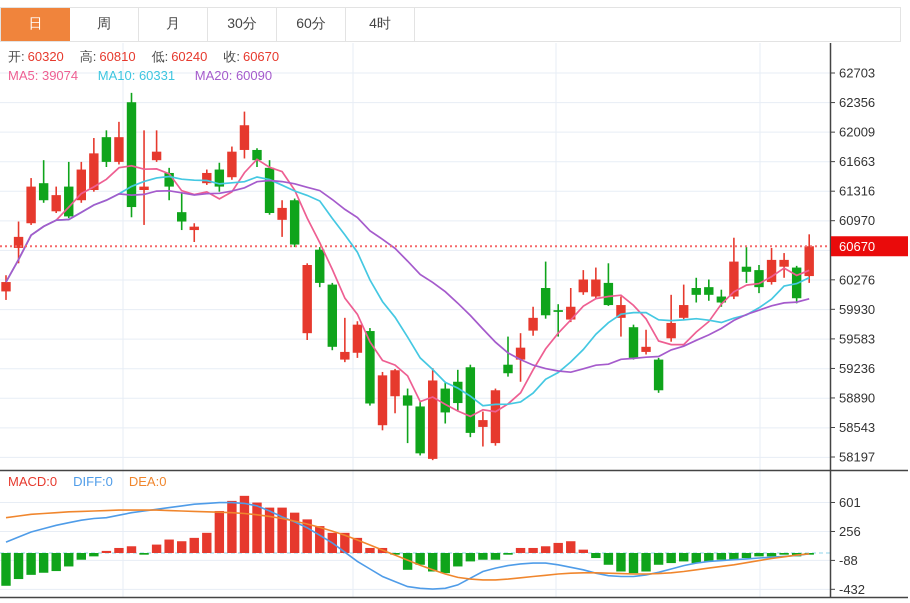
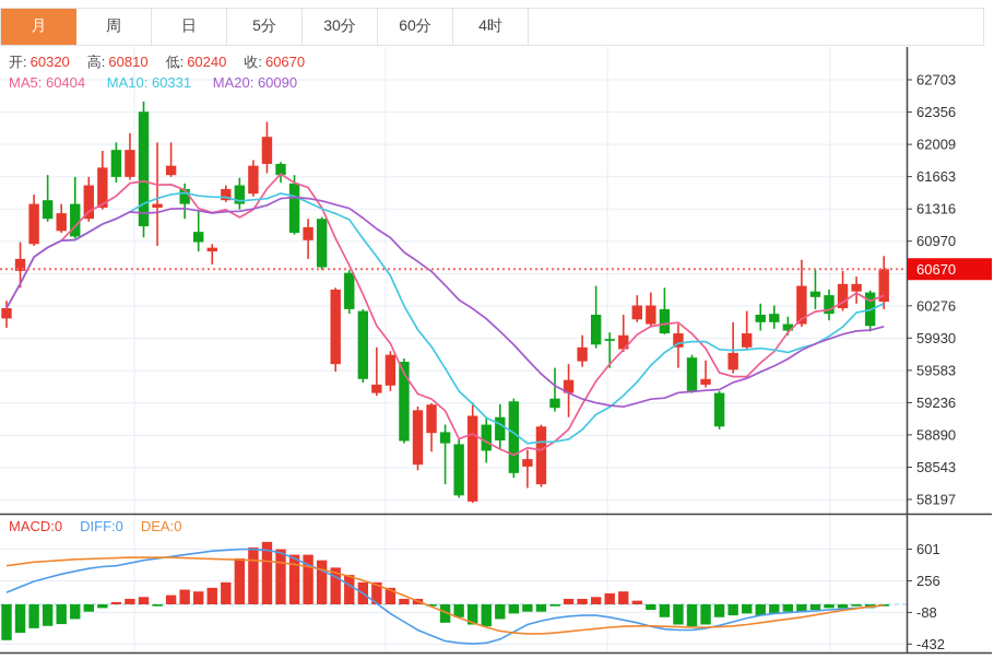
  62703
  62356
  62009
  61663
  61316
  60970
  60276
  59930
  59583
  59236
  58890
  58543
  58197
  601
  256
  -88
  -432
  60670
- 日
+ 月
  周
- 月
+ 日
+ 5分
  30分
  60分
  4时
  开: 60320 高: 60810 低: 60240 收: 60670
- MA5: 39074 MA10: 60331 MA20: 60090
+ MA5: 60404 MA10: 60331 MA20: 60090
  MACD:0 DIFF:0 DEA:0
